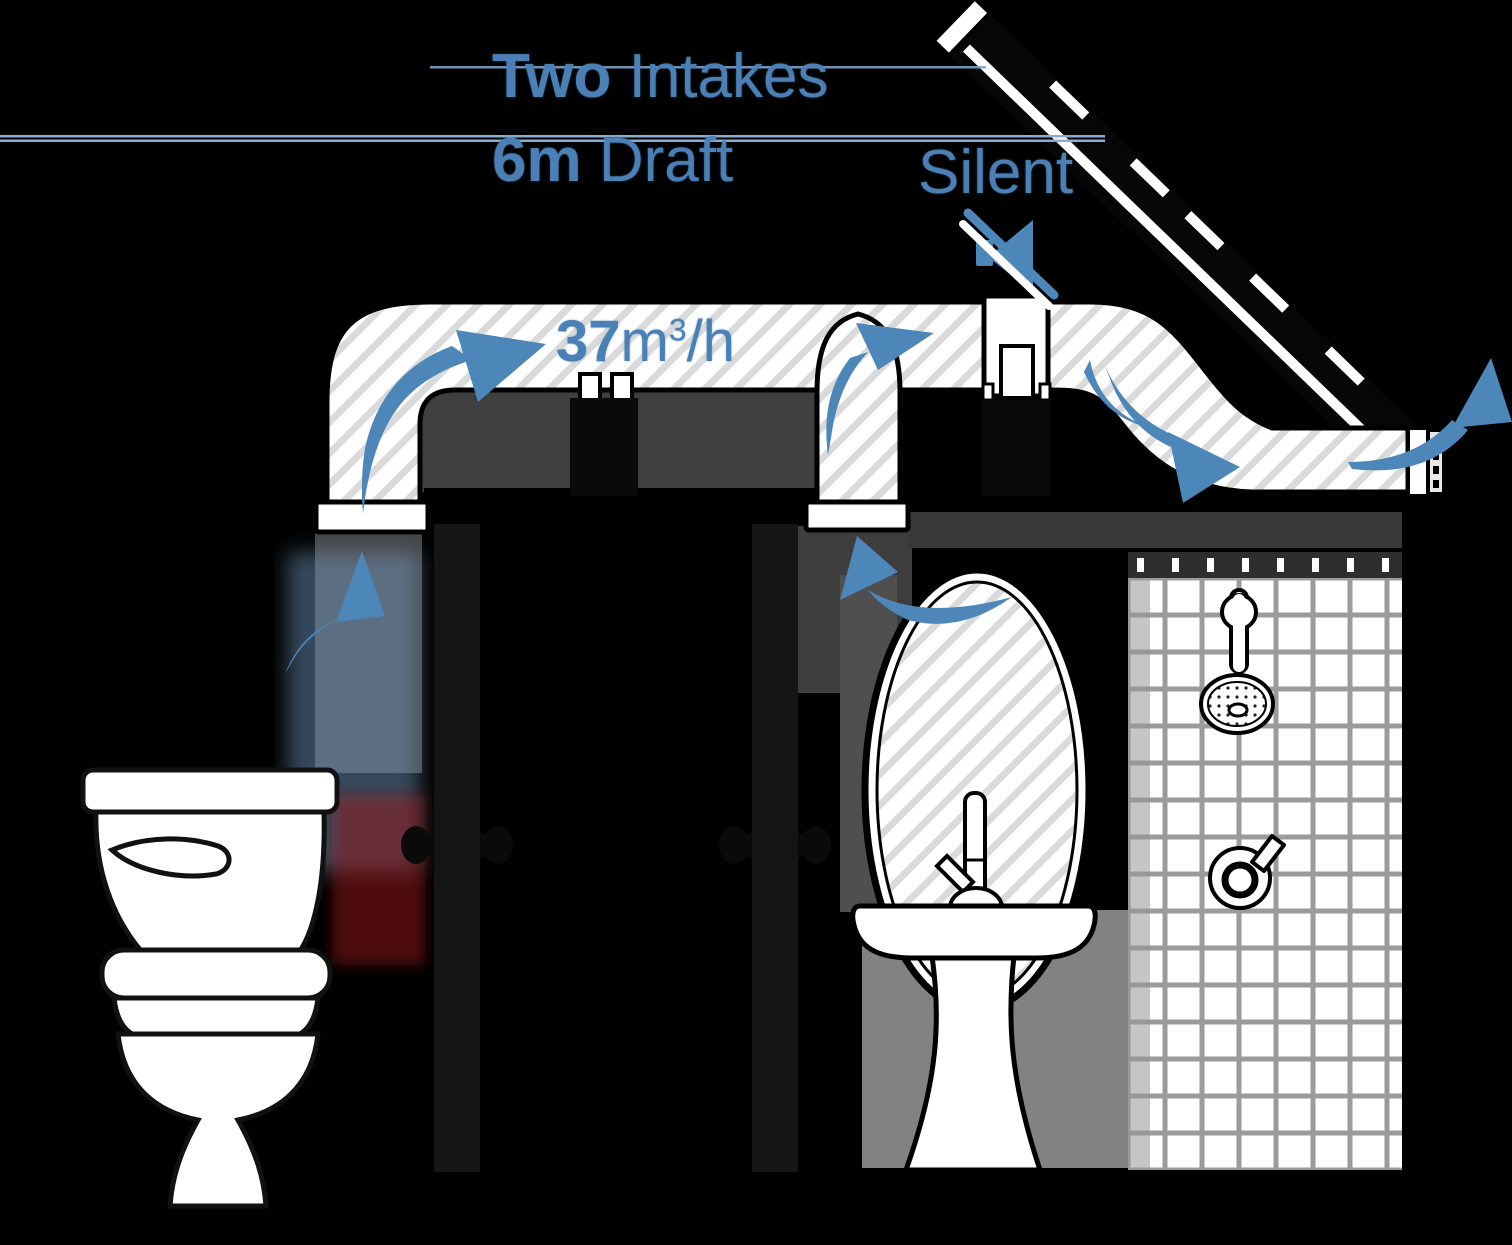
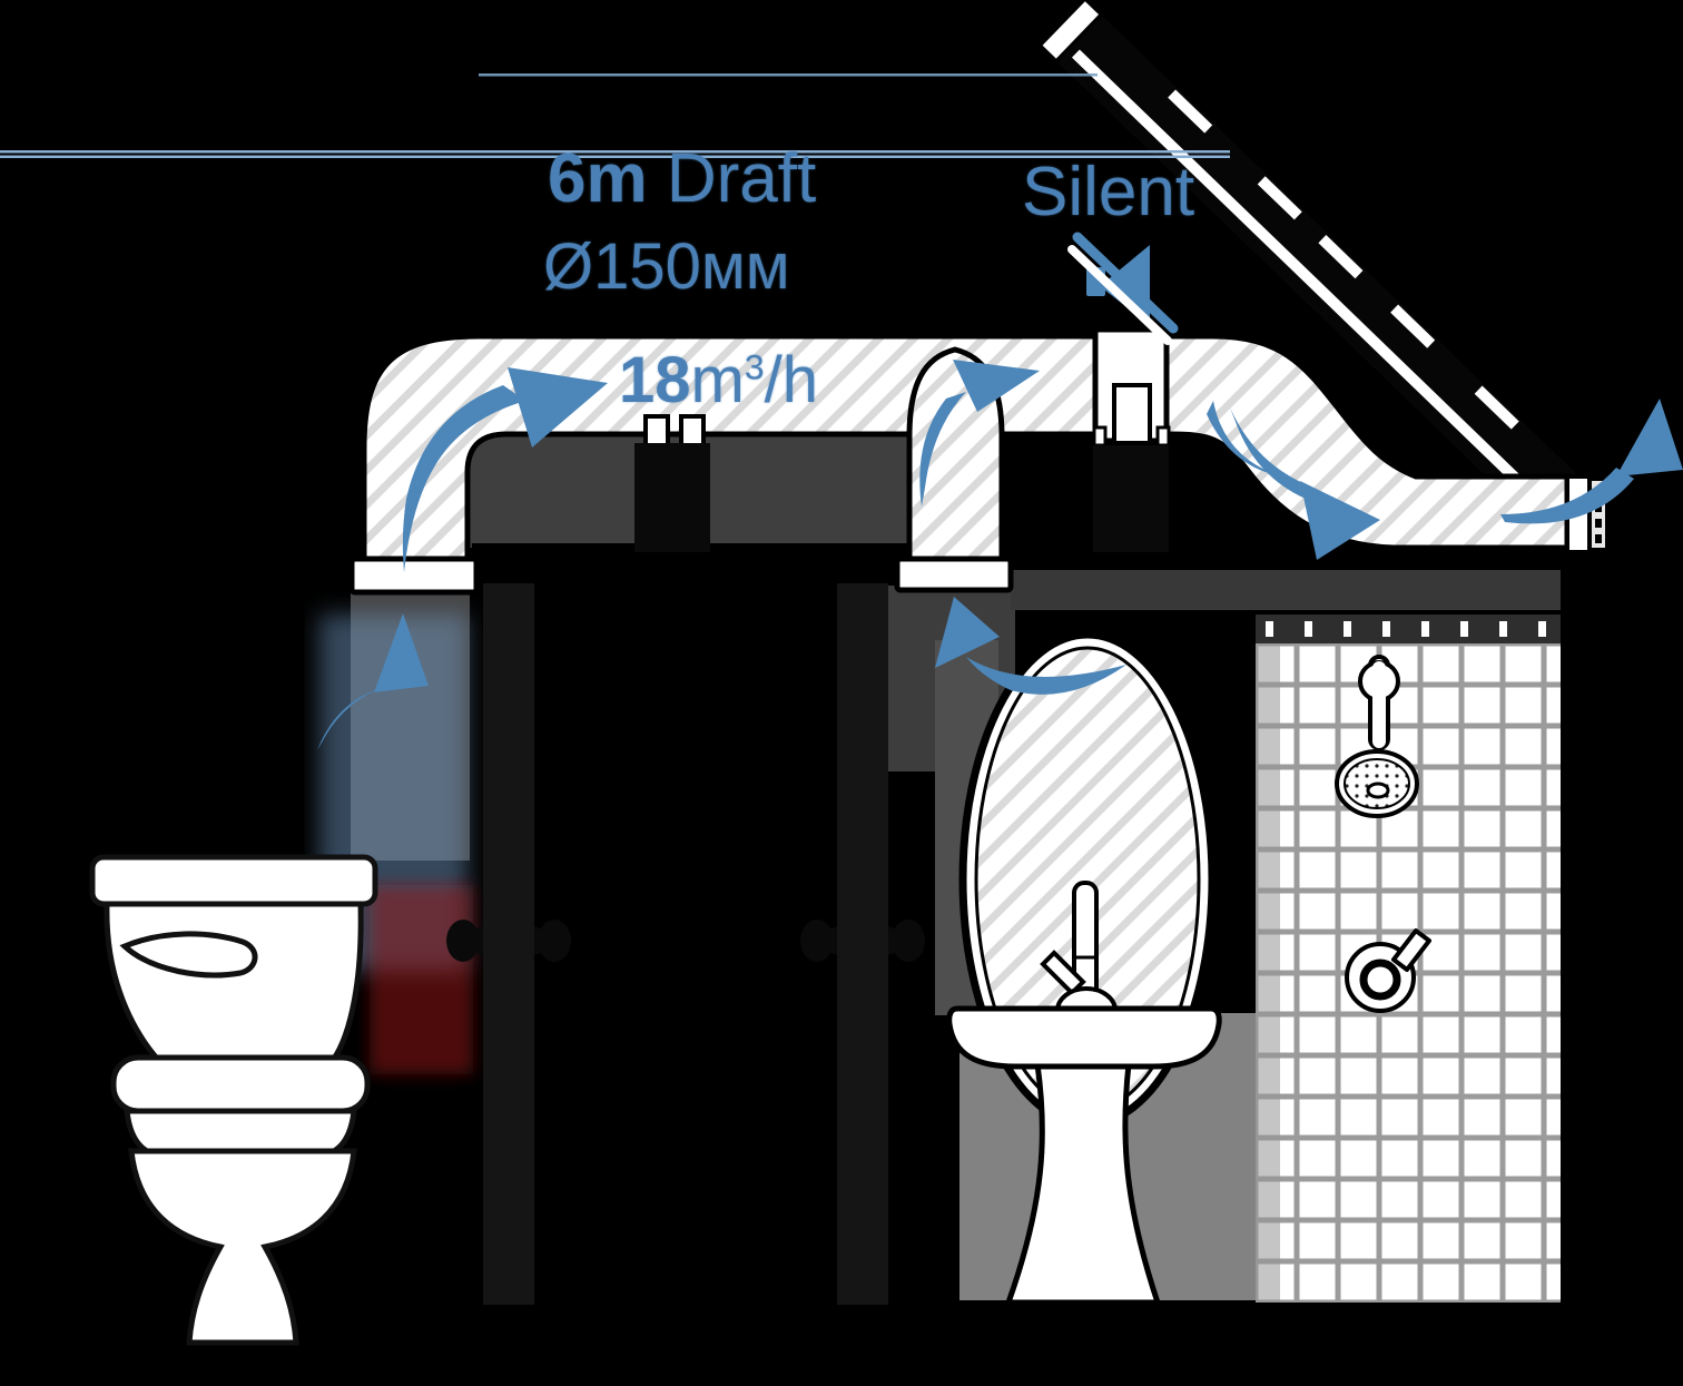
- Two Intakes
  6m Draft
+ Ø150мм
  Silent
- 37m3/h
+ 18m3/h
